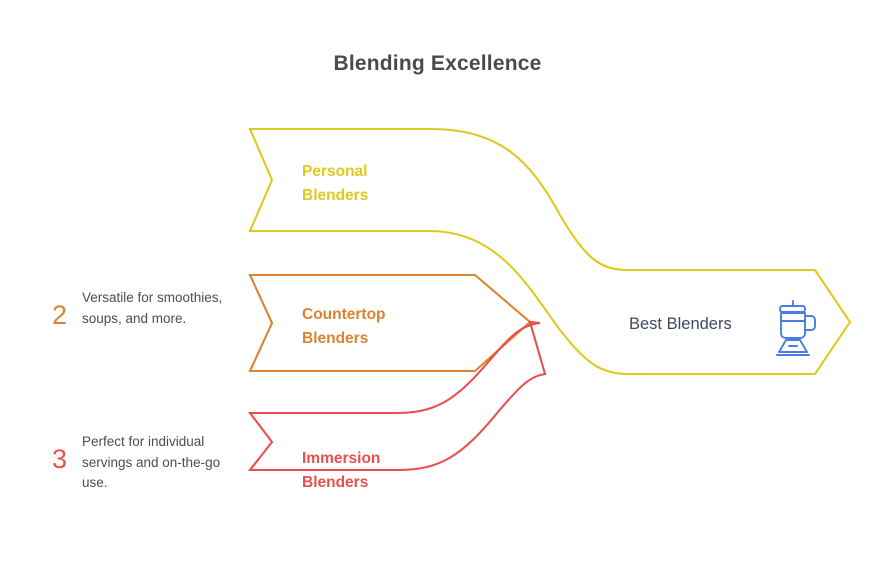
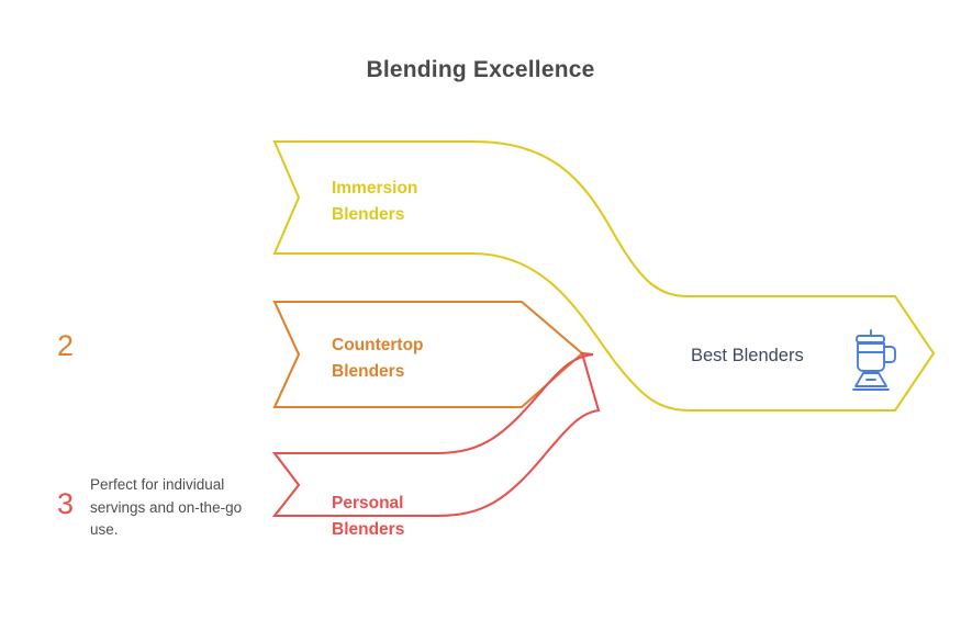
  Blending Excellence
  2
- Versatile for smoothies, soups, and more.
  3
  Perfect for individual servings and on-the-go use.
- Personal
+ Immersion
  Blenders
  Countertop
  Blenders
- Immersion
+ Personal
  Blenders
  Best Blenders
